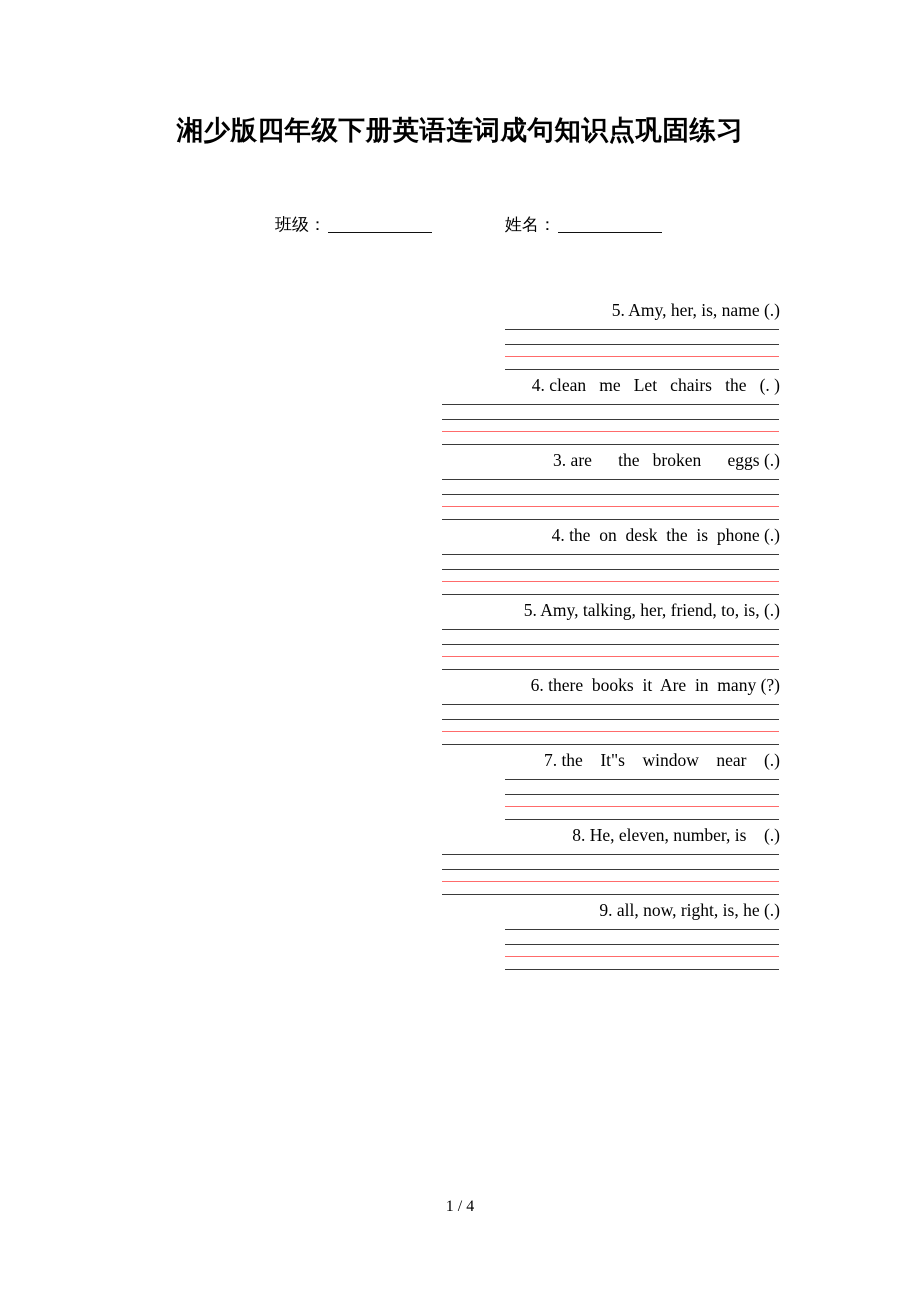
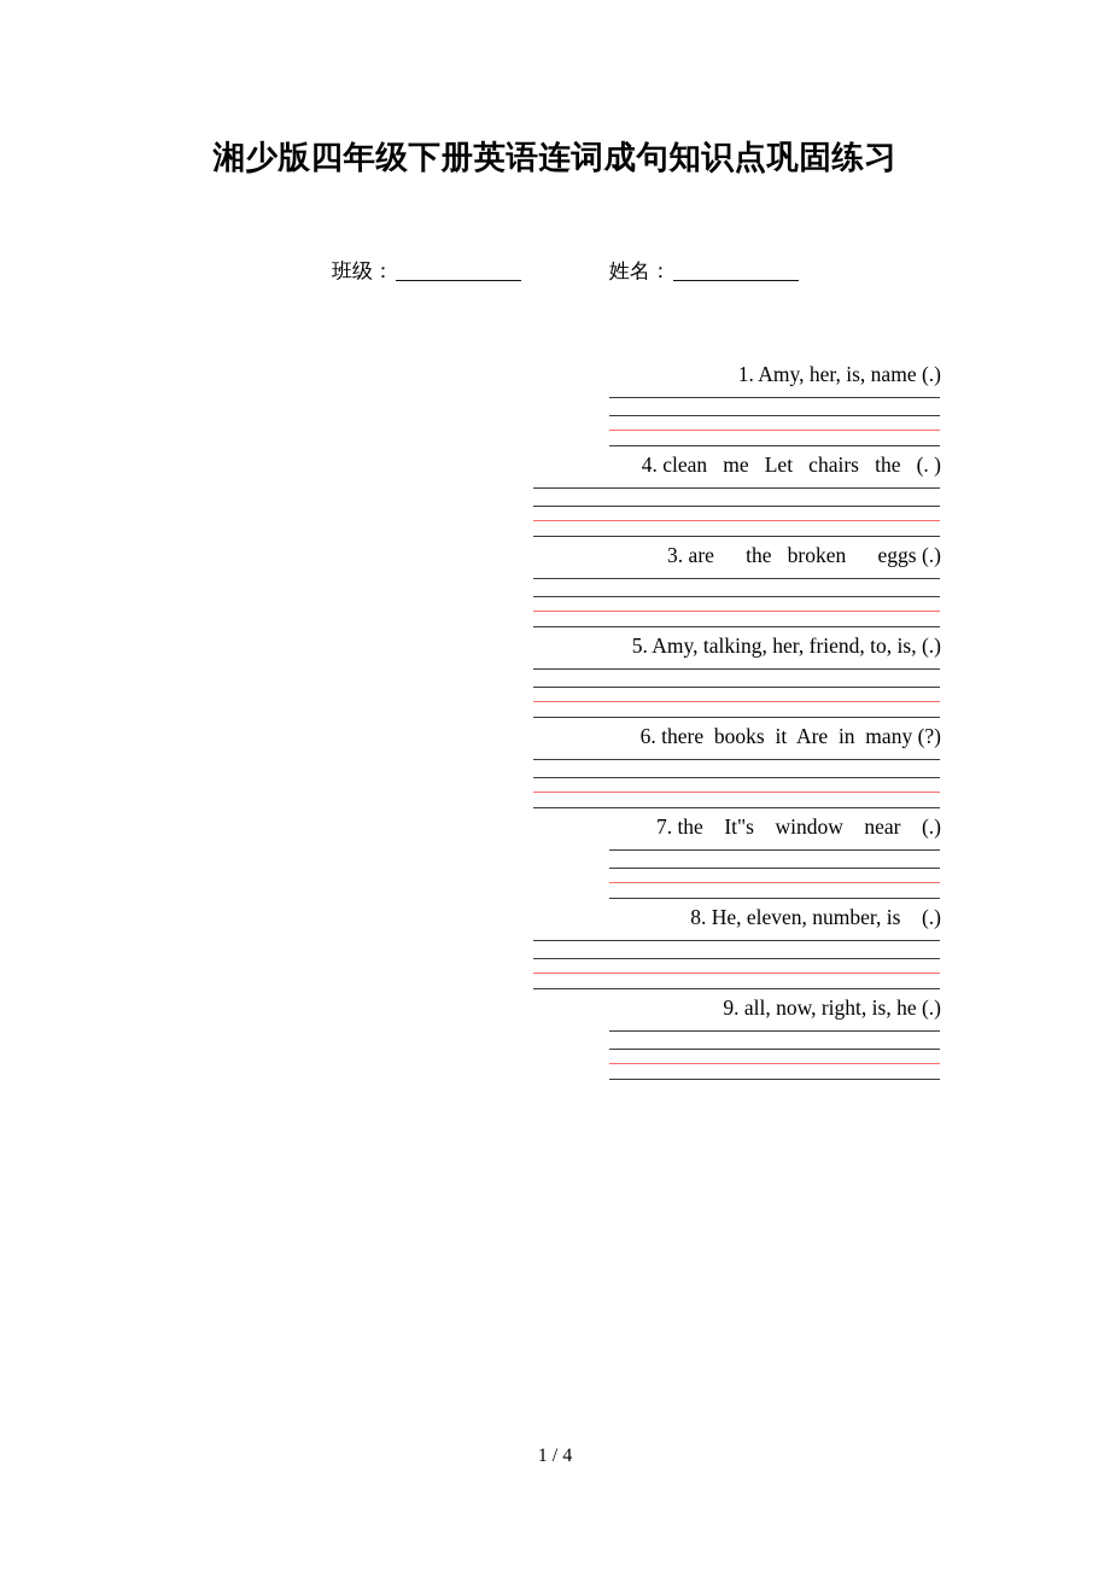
  湘少版四年级下册英语连词成句知识点巩固练习
  班级： 姓名：
- 5. Amy, her, is, name (.)
+ 1. Amy, her, is, name (.)
  4. clean me Let chairs the (. )
  3. are the broken eggs (.)
- 4. the on desk the is phone (.)
  5. Amy, talking, her, friend, to, is, (.)
  6. there books it Are in many (?)
  7. the It"s window near (.)
  8. He, eleven, number, is (.)
  9. all, now, right, is, he (.)
  1 / 4
